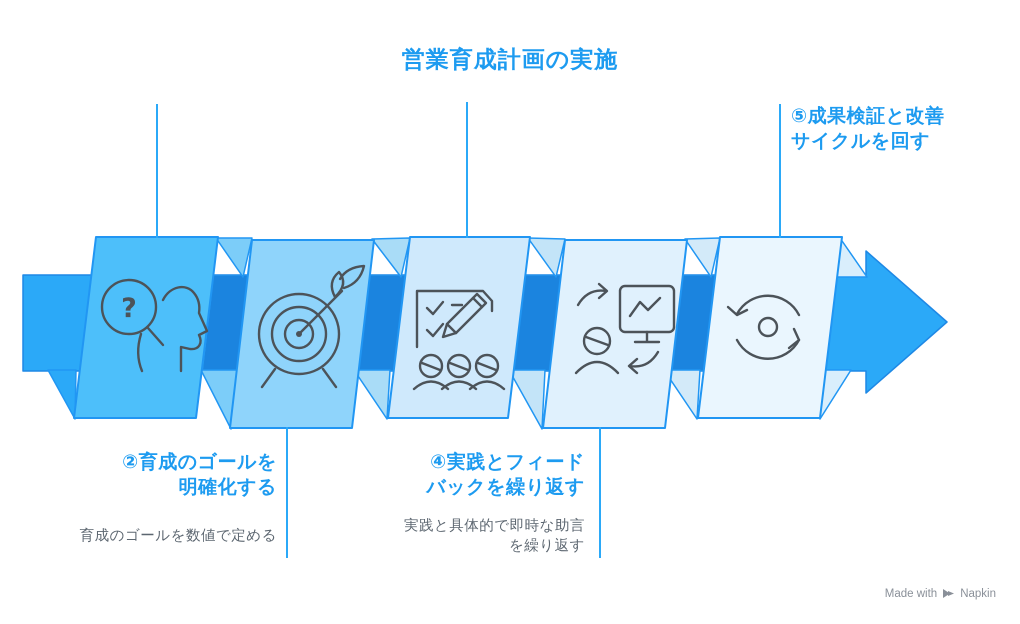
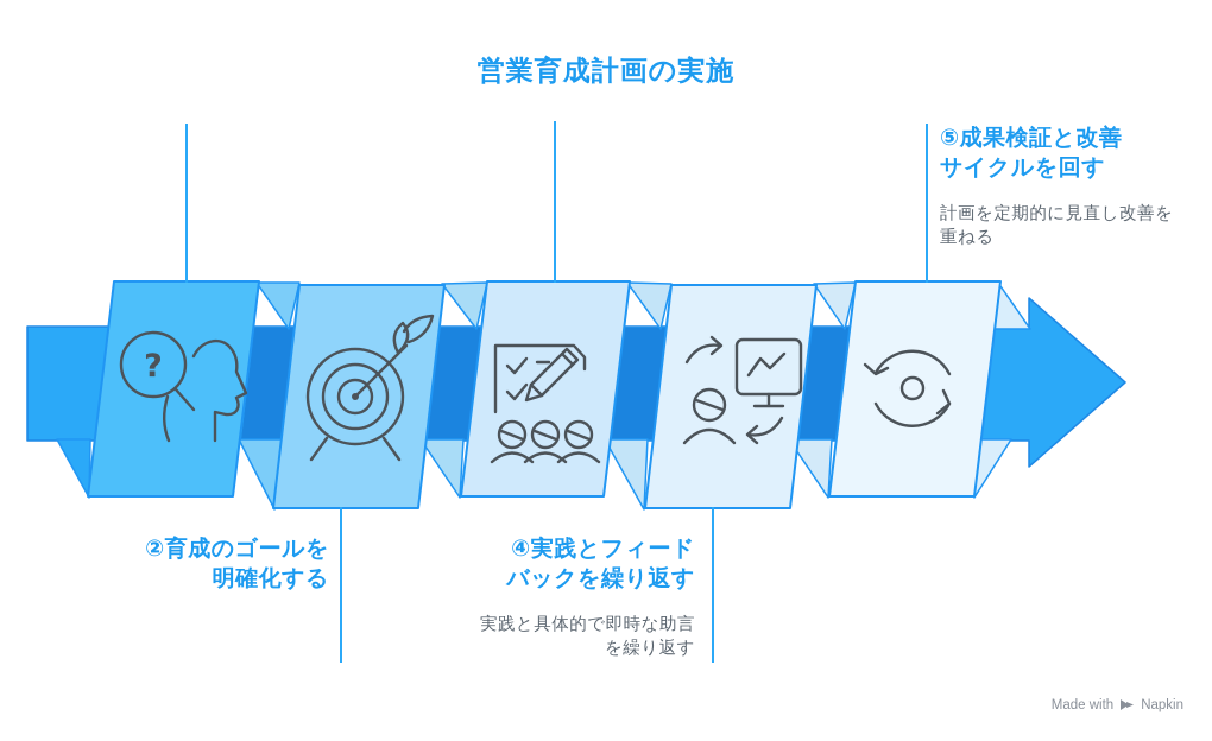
  ?
  営業育成計画の実施
  ②育成のゴールを
  明確化する
- 育成のゴールを数値で定める
  ④実践とフィード
  バックを繰り返す
  実践と具体的で即時な助言
  を繰り返す
  ⑤成果検証と改善
  サイクルを回す
+ 計画を定期的に見直し改善を
+ 重ねる
  Made with
  Napkin
